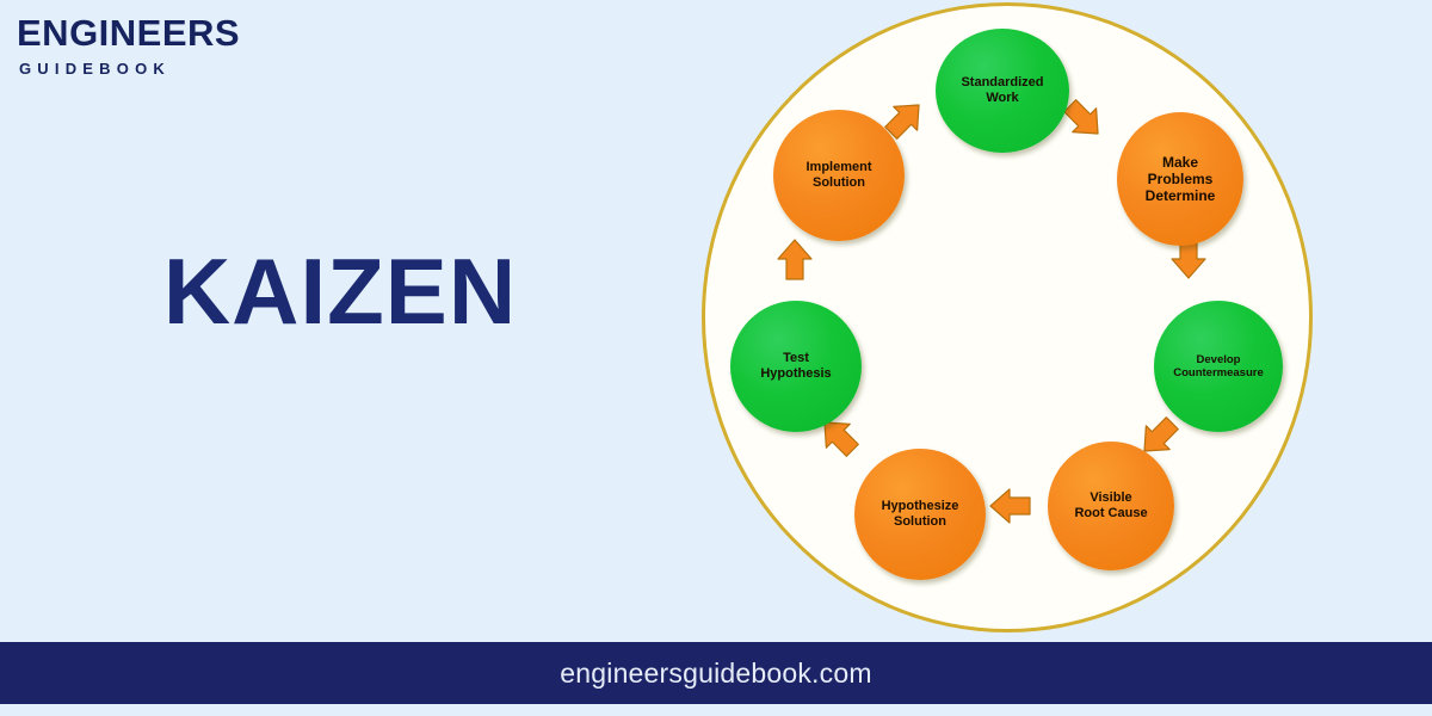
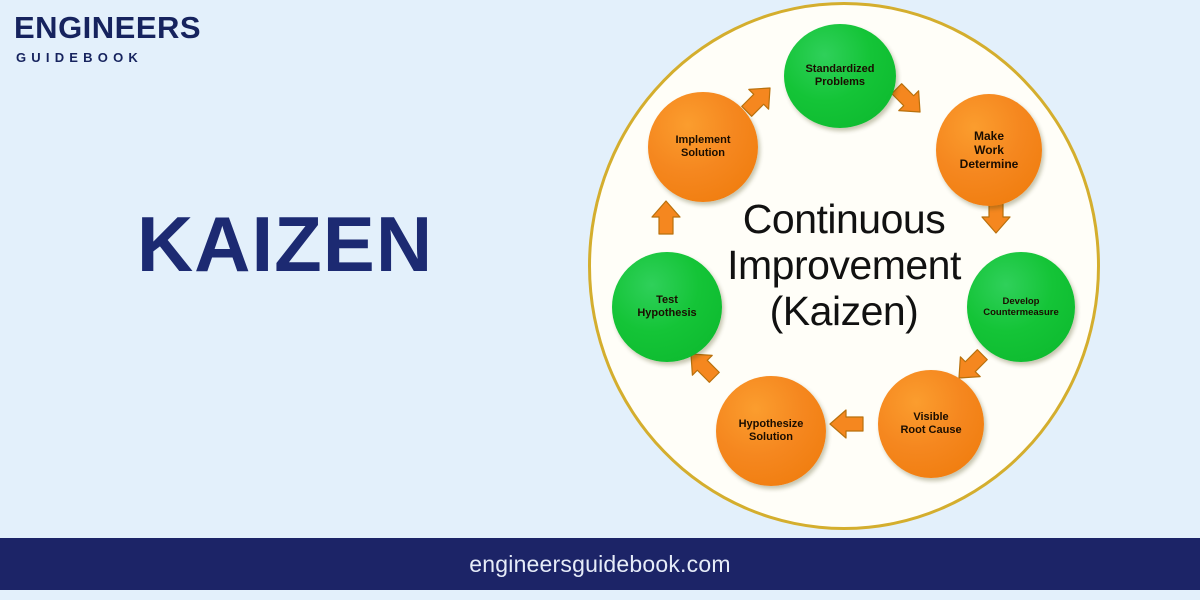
  ENGINEERS
  GUIDEBOOK
  KAIZEN
+ Continuous
+ Improvement
+ (Kaizen)
  Standardized
- Work
+ Problems
  Make
- Problems
+ Work
  Determine
  Develop
  Countermeasure
  Visible
  Root Cause
  Hypothesize
  Solution
  Test
  Hypothesis
  Implement
  Solution
  engineersguidebook.com
